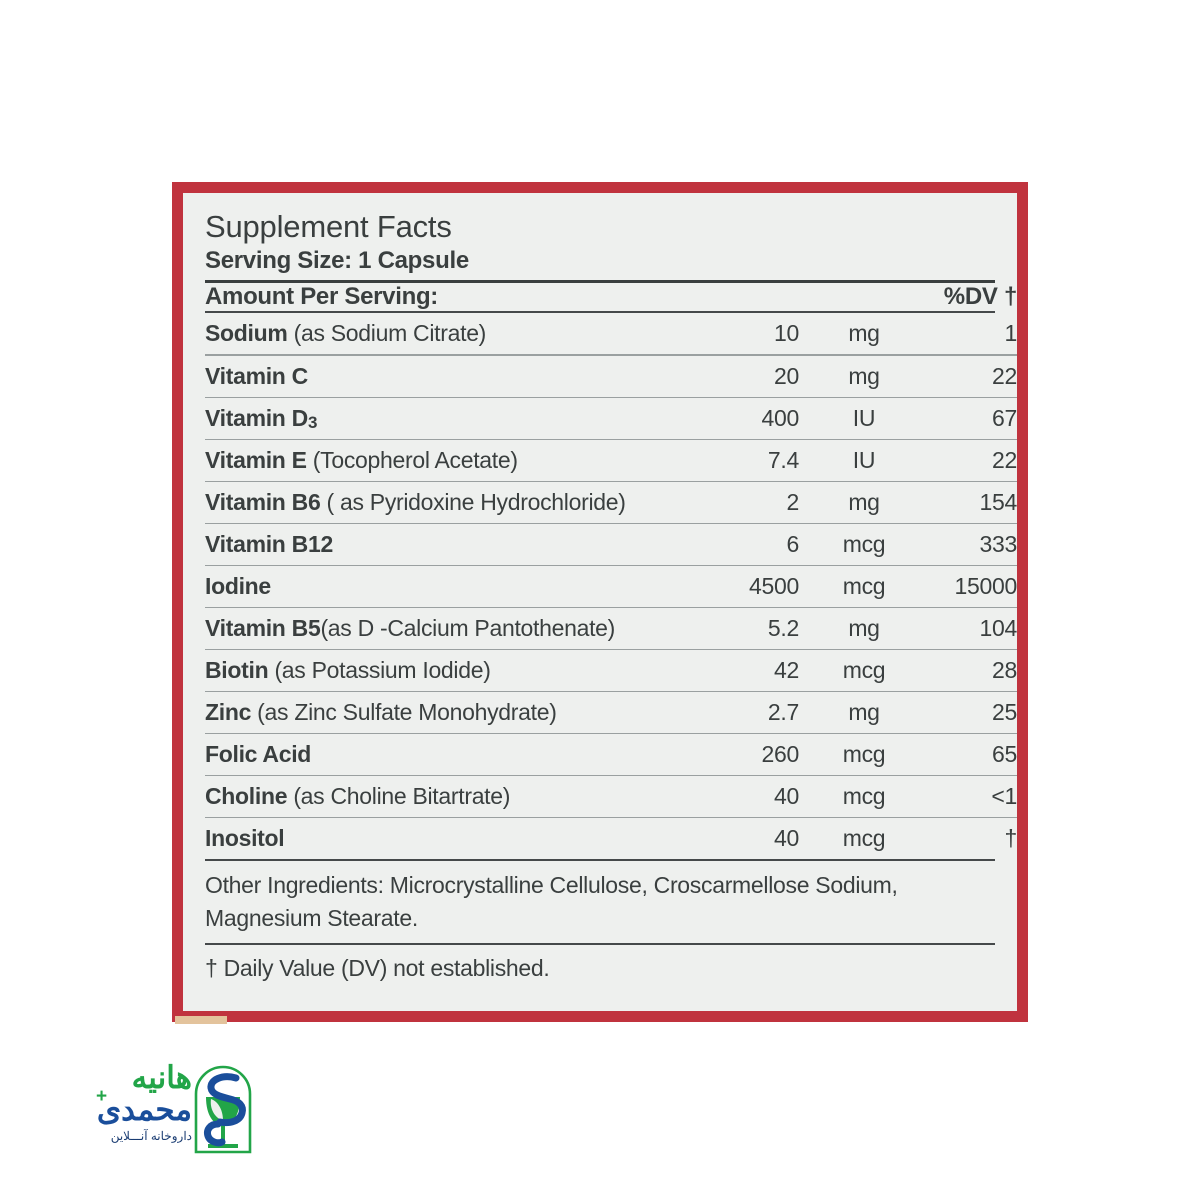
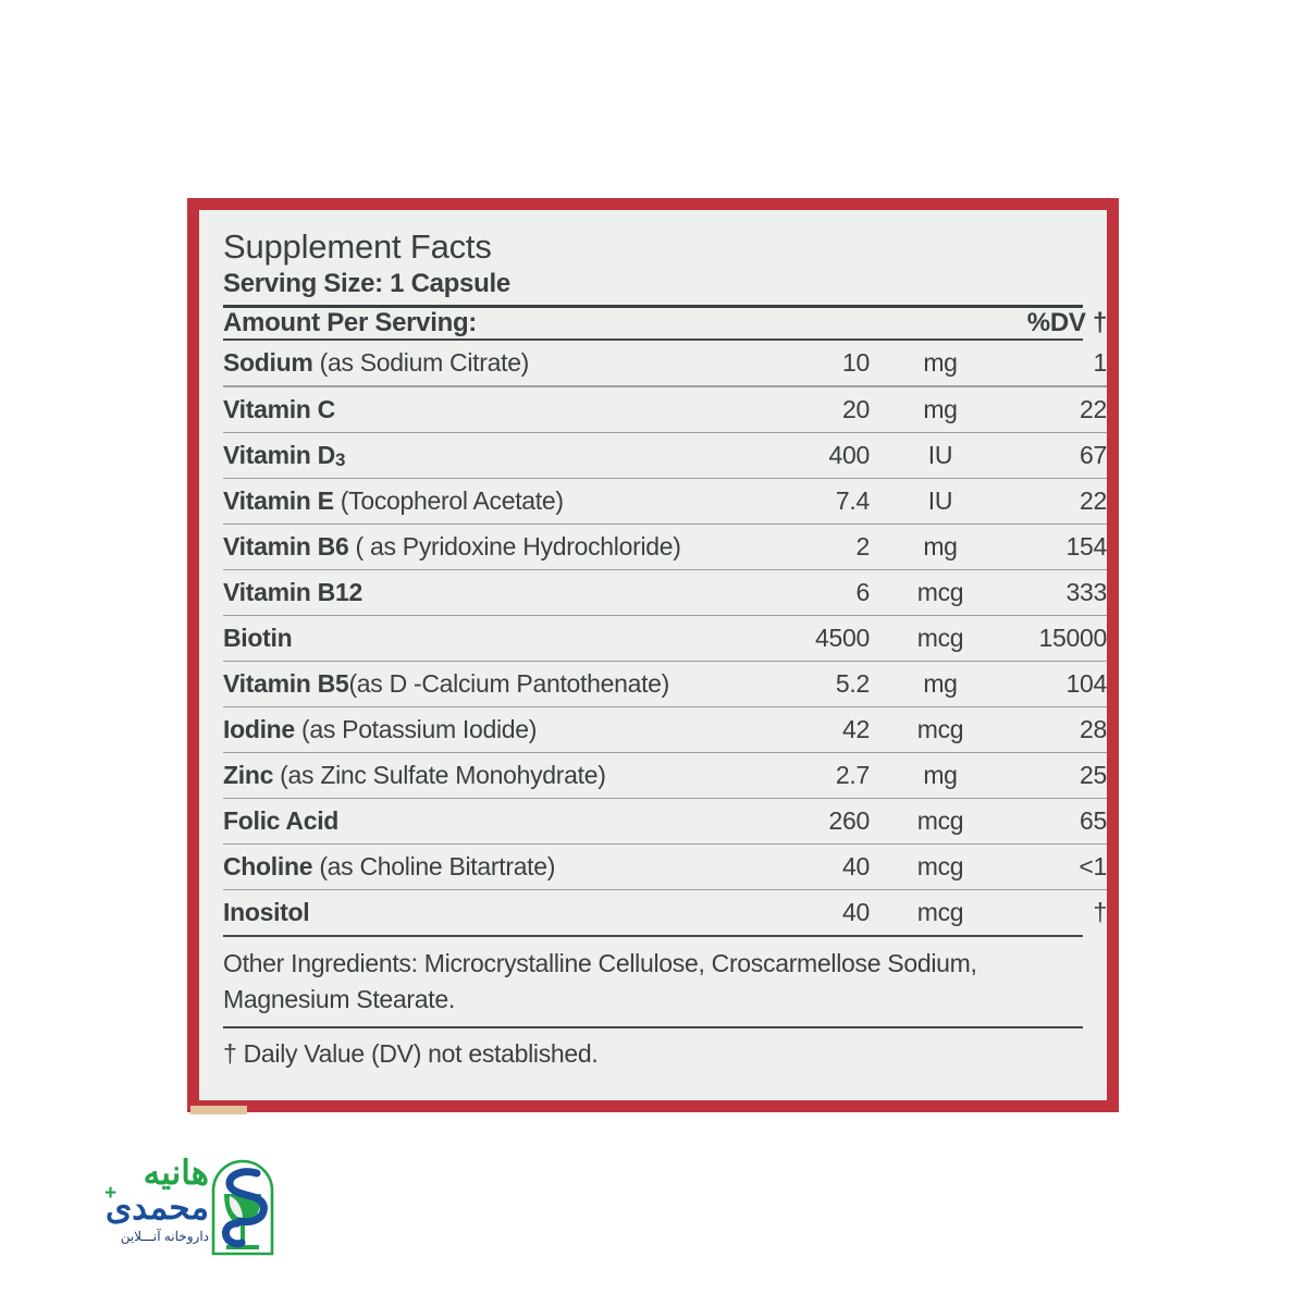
  Supplement Facts
  Serving Size: 1 Capsule
  Amount Per Serving:			%DV †
  Sodium (as Sodium Citrate)	10	mg	1
  Vitamin C	20	mg	22
  Vitamin D3	400	IU	67
  Vitamin E (Tocopherol Acetate)	7.4	IU	22
  Vitamin B6 ( as Pyridoxine Hydrochloride)	2	mg	154
  Vitamin B12	6	mcg	333
- Iodine	4500	mcg	15000
+ Biotin	4500	mcg	15000
  Vitamin B5(as D -Calcium Pantothenate)	5.2	mg	104
- Biotin (as Potassium Iodide)	42	mcg	28
+ Iodine (as Potassium Iodide)	42	mcg	28
  Zinc (as Zinc Sulfate Monohydrate)	2.7	mg	25
  Folic Acid	260	mcg	65
  Choline (as Choline Bitartrate)	40	mcg	<1
  Inositol	40	mcg	†
  Other Ingredients: Microcrystalline Cellulose, Croscarmellose Sodium, Magnesium Stearate.
  † Daily Value (DV) not established.
  هانیه
  محمدی
  +
  داروخانه آنـــلاین
